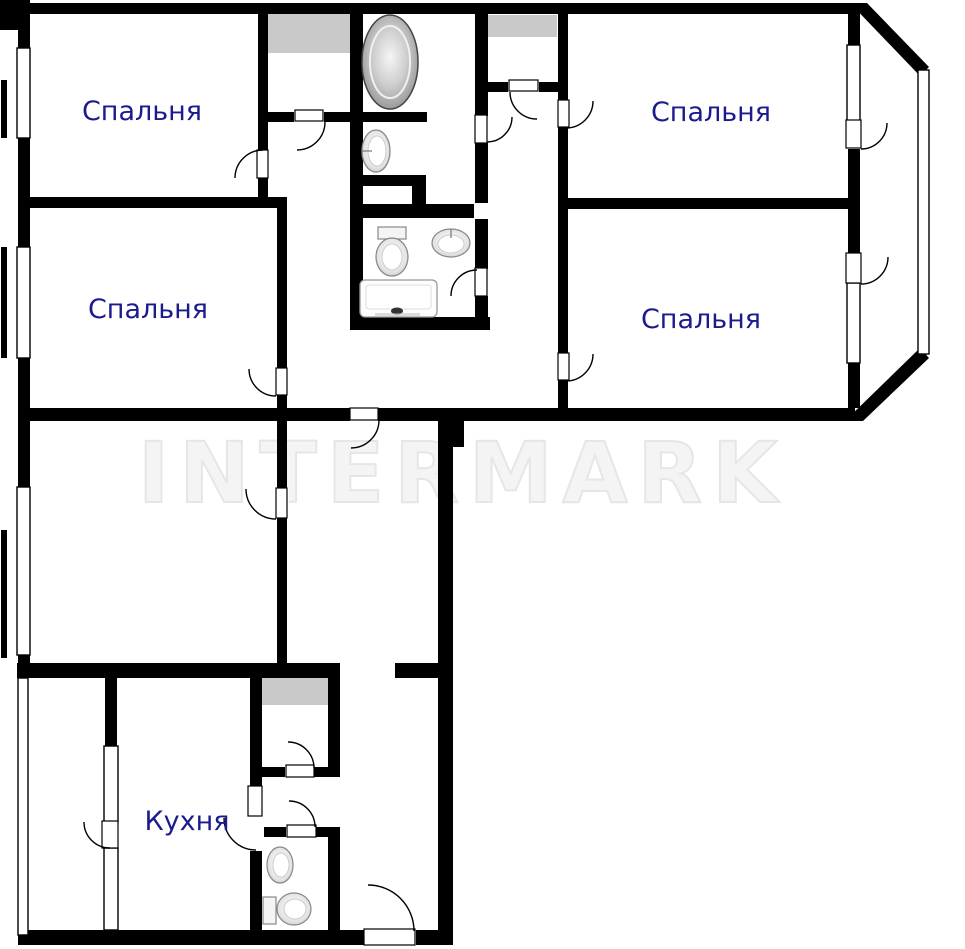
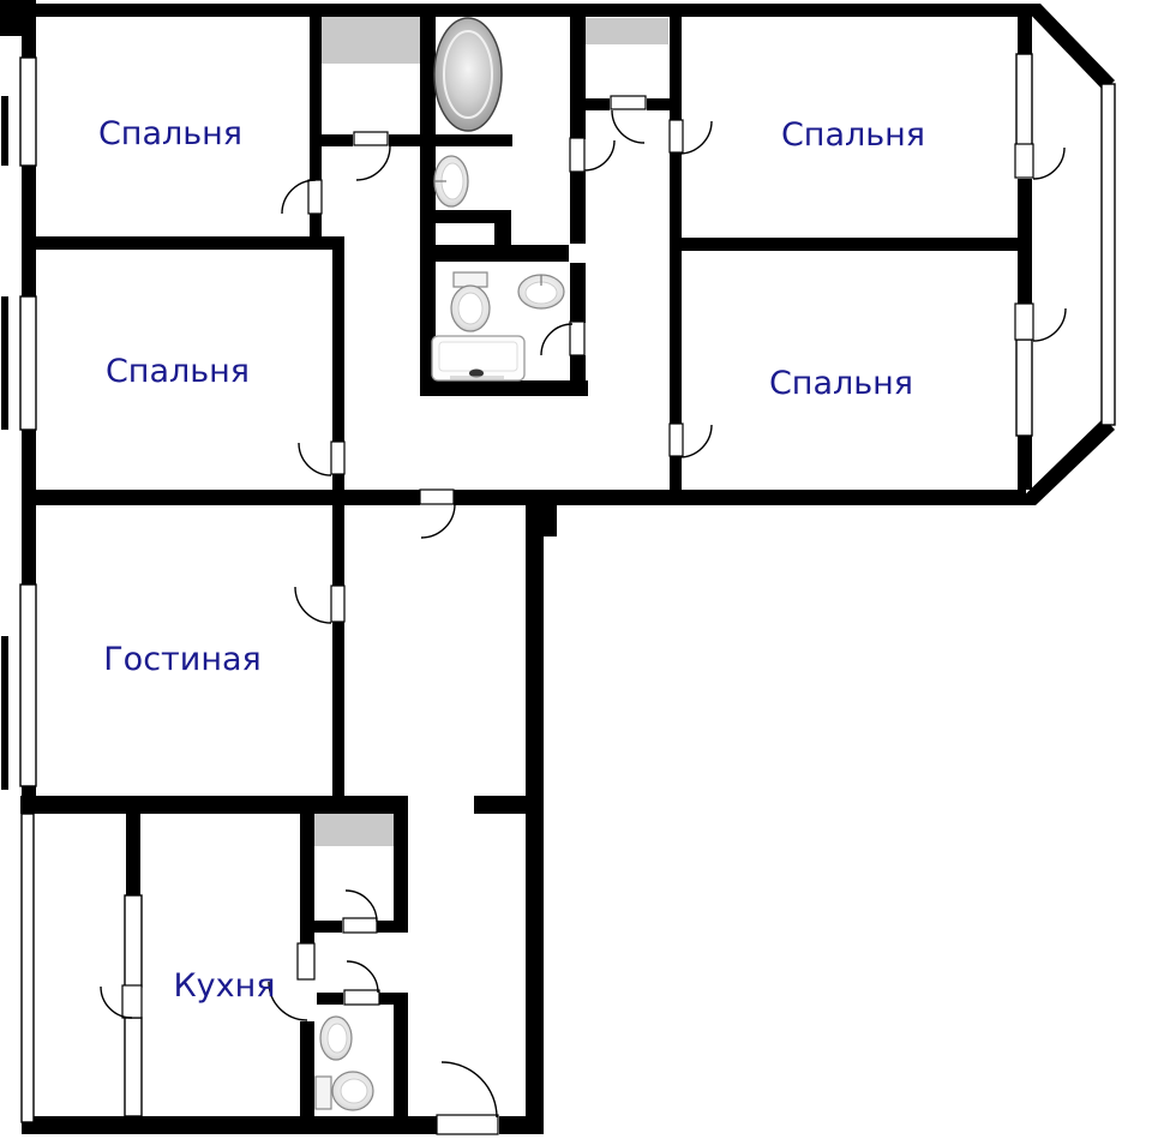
- INTERMARK
  Спальня
  Спальня
  Спальня
  Спальня
+ Гостиная
  Кухня
